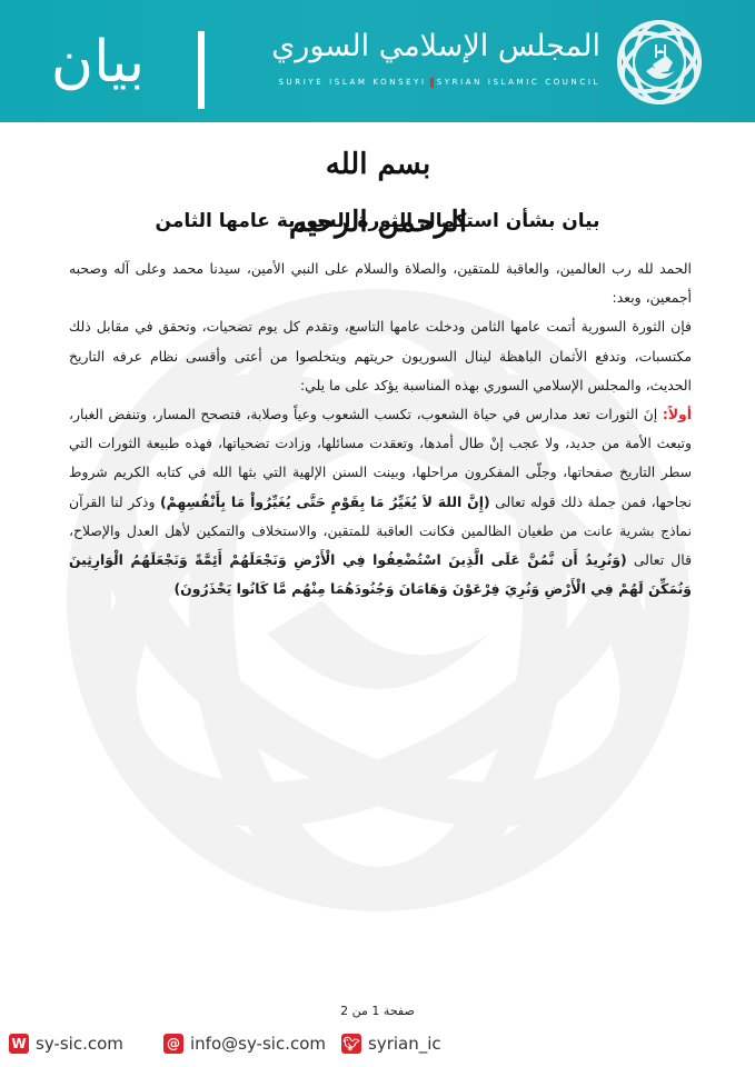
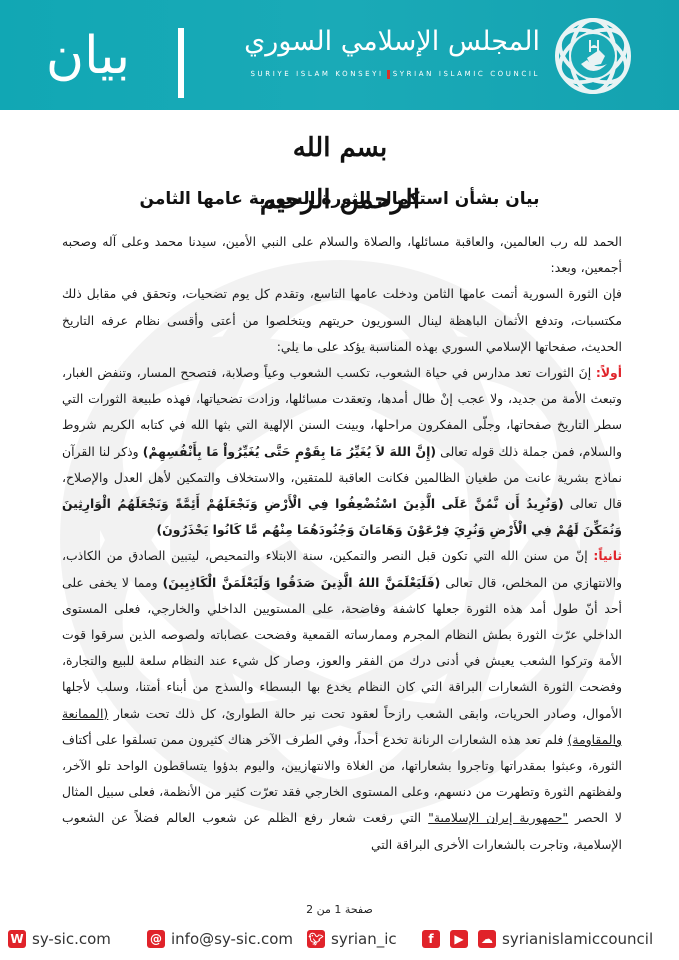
  بيان
  المجلس الإسلامي السوري
  SURIYE ISLAM KONSEYI SYRIAN ISLAMIC COUNCIL
  بسم الله الرحمن الرحيم
  بيان بشأن استكمال الثورة السورية عامها الثامن
- الحمد لله رب العالمين، والعاقبة للمتقين، والصلاة والسلام على النبي الأمين، سيدنا محمد وعلى آله وصحبه أجمعين، وبعد:
+ الحمد لله رب العالمين، والعاقبة مسائلها، والصلاة والسلام على النبي الأمين، سيدنا محمد وعلى آله وصحبه أجمعين، وبعد:
- فإن الثورة السورية أتمت عامها الثامن ودخلت عامها التاسع، وتقدم كل يوم تضحيات، وتحقق في مقابل ذلك مكتسبات، وتدفع الأثمان الباهظة لينال السوريون حريتهم ويتخلصوا من أعتى وأقسى نظام عرفه التاريخ الحديث، والمجلس الإسلامي السوري بهذه المناسبة يؤكد على ما يلي:
+ فإن الثورة السورية أتمت عامها الثامن ودخلت عامها التاسع، وتقدم كل يوم تضحيات، وتحقق في مقابل ذلك مكتسبات، وتدفع الأثمان الباهظة لينال السوريون حريتهم ويتخلصوا من أعتى وأقسى نظام عرفه التاريخ الحديث، صفحاتها الإسلامي السوري بهذه المناسبة يؤكد على ما يلي:
- أولاً: إنَ الثورات تعد مدارس في حياة الشعوب، تكسب الشعوب وعياً وصلابة، فتصحح المسار، وتنفض الغبار، وتبعث الأمة من جديد، ولا عجب إنْ طال أمدها، وتعقدت مسائلها، وزادت تضحياتها، فهذه طبيعة الثورات التي سطر التاريخ صفحاتها، وجلّى المفكرون مراحلها، وبينت السنن الإلهية التي بثها الله في كتابه الكريم شروط نجاحها، فمن جملة ذلك قوله تعالى (إِنَّ اللهَ لاَ يُغَيِّرُ مَا بِقَوْمٍ حَتَّى يُغَيِّرُواْ مَا بِأَنْفُسِهِمْ) وذكر لنا القرآن نماذج بشرية عانت من طغيان الظالمين فكانت العاقبة للمتقين، والاستخلاف والتمكين لأهل العدل والإصلاح، قال تعالى (وَنُرِيدُ أَن نَّمُنَّ عَلَى الَّذِينَ اسْتُضْعِفُوا فِي الْأَرْضِ وَنَجْعَلَهُمْ أَئِمَّةً وَنَجْعَلَهُمُ الْوَارِثِينَ وَنُمَكِّنَ لَهُمْ فِي الْأَرْضِ وَنُرِيَ فِرْعَوْنَ وَهَامَانَ وَجُنُودَهُمَا مِنْهُم مَّا كَانُوا يَحْذَرُونَ)
+ أولاً: إنَ الثورات تعد مدارس في حياة الشعوب، تكسب الشعوب وعياً وصلابة، فتصحح المسار، وتنفض الغبار، وتبعث الأمة من جديد، ولا عجب إنْ طال أمدها، وتعقدت مسائلها، وزادت تضحياتها، فهذه طبيعة الثورات التي سطر التاريخ صفحاتها، وجلّى المفكرون مراحلها، وبينت السنن الإلهية التي بثها الله في كتابه الكريم شروط والسلام، فمن جملة ذلك قوله تعالى (إِنَّ اللهَ لاَ يُغَيِّرُ مَا بِقَوْمٍ حَتَّى يُغَيِّرُواْ مَا بِأَنْفُسِهِمْ) وذكر لنا القرآن نماذج بشرية عانت من طغيان الظالمين فكانت العاقبة للمتقين، والاستخلاف والتمكين لأهل العدل والإصلاح، قال تعالى (وَنُرِيدُ أَن نَّمُنَّ عَلَى الَّذِينَ اسْتُضْعِفُوا فِي الْأَرْضِ وَنَجْعَلَهُمْ أَئِمَّةً وَنَجْعَلَهُمُ الْوَارِثِينَ وَنُمَكِّنَ لَهُمْ فِي الْأَرْضِ وَنُرِيَ فِرْعَوْنَ وَهَامَانَ وَجُنُودَهُمَا مِنْهُم مَّا كَانُوا يَحْذَرُونَ)
+ ثانياً: إنّ من سنن الله التي تكون قبل النصر والتمكين، سنة الابتلاء والتمحيص، ليتبين الصادق من الكاذب، والانتهازي من المخلص، قال تعالى (فَلَيَعْلَمَنَّ اللهُ الَّذِينَ صَدَقُوا وَلَيَعْلَمَنَّ الْكَاذِبِينَ) ومما لا يخفى على أحد أنّ طول أمد هذه الثورة جعلها كاشفة وفاضحة، على المستويين الداخلي والخارجي، فعلى المستوى الداخلي عرّت الثورة بطش النظام المجرم وممارساته القمعية وفضحت عصاباته ولصوصه الذين سرقوا قوت الأمة وتركوا الشعب يعيش في أدنى درك من الفقر والعوز، وصار كل شيء عند النظام سلعة للبيع والتجارة، وفضحت الثورة الشعارات البراقة التي كان النظام يخدع بها البسطاء والسذج من أبناء أمتنا، وسلب لأجلها الأموال، وصادر الحريات، وابقى الشعب رازحاً لعقود تحت نير حالة الطوارئ، كل ذلك تحت شعار (الممانعة والمقاومة) فلم تعد هذه الشعارات الرنانة تخدع أحداً، وفي الطرف الآخر هناك كثيرون ممن تسلقوا على أكتاف الثورة، وعبثوا بمقدراتها وتاجروا بشعاراتها، من الغلاة والانتهازيين، واليوم بدؤوا يتساقطون الواحد تلو الآخر، ولفظتهم الثورة وتطهرت من دنسهم، وعلى المستوى الخارجي فقد تعرّت كثير من الأنظمة، فعلى سبيل المثال لا الحصر "جمهورية إيران الإسلامية" التي رفعت شعار رفع الظلم عن شعوب العالم فضلاً عن الشعوب الإسلامية، وتاجرت بالشعارات الأخرى البراقة التي
  صفحة 1 من 2
  W
  sy-sic.com
  @
  info@sy-sic.com
  🐦︎
  syrian_ic
+ f
+ ▶
+ ☁
+ syrianislamiccouncil
